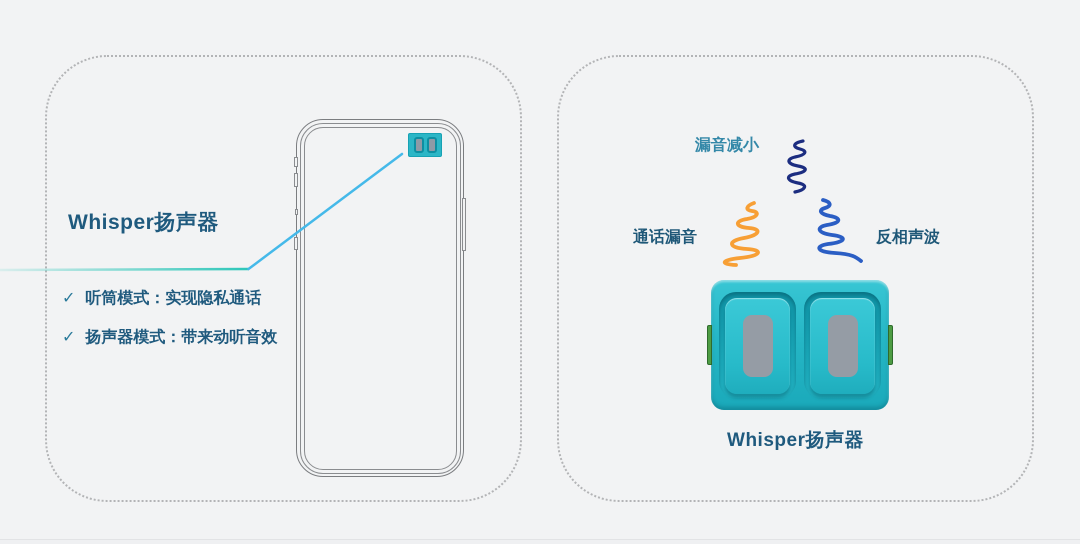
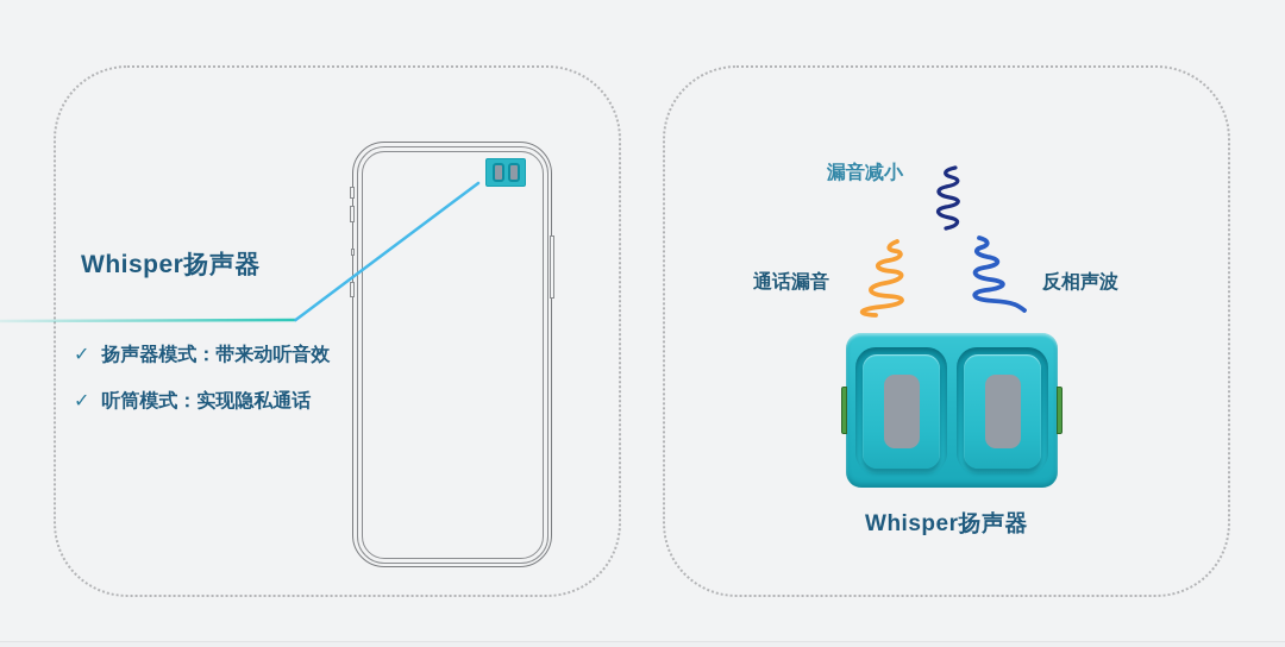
  Whisper扬声器
  ✓
- 听筒模式：实现隐私通话
+ 扬声器模式：带来动听音效
  ✓
- 扬声器模式：带来动听音效
+ 听筒模式：实现隐私通话
  漏音减小
  通话漏音
  反相声波
  Whisper扬声器
